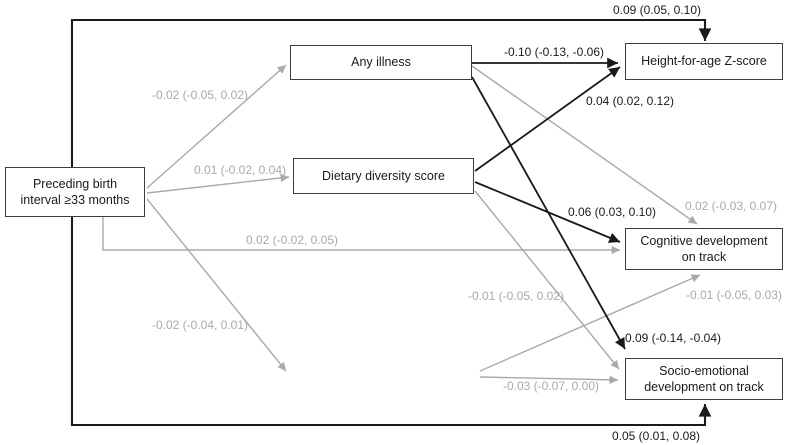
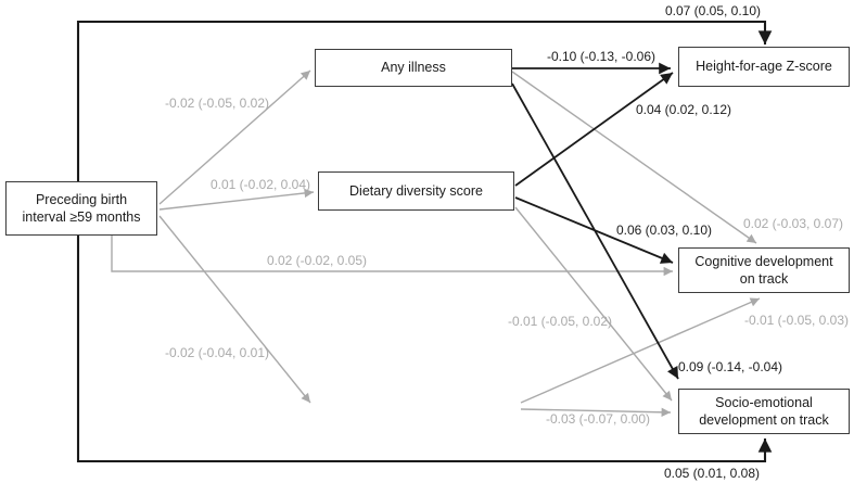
- Preceding birth interval ≥33 months
+ Preceding birth interval ≥59 months
  Any illness
  Dietary diversity score
  Height-for-age Z-score
  Cognitive development on track
  Socio-emotional development on track
- 0.09 (0.05, 0.10)
+ 0.07 (0.05, 0.10)
  -0.10 (-0.13, -0.06)
  0.04 (0.02, 0.12)
  -0.02 (-0.05, 0.02)
  0.01 (-0.02, 0.04)
  0.02 (-0.02, 0.05)
  -0.02 (-0.04, 0.01)
  0.06 (0.03, 0.10)
  0.02 (-0.03, 0.07)
  -0.01 (-0.05, 0.02)
  -0.01 (-0.05, 0.03)
  -0.09 (-0.14, -0.04)
  -0.03 (-0.07, 0.00)
  0.05 (0.01, 0.08)
